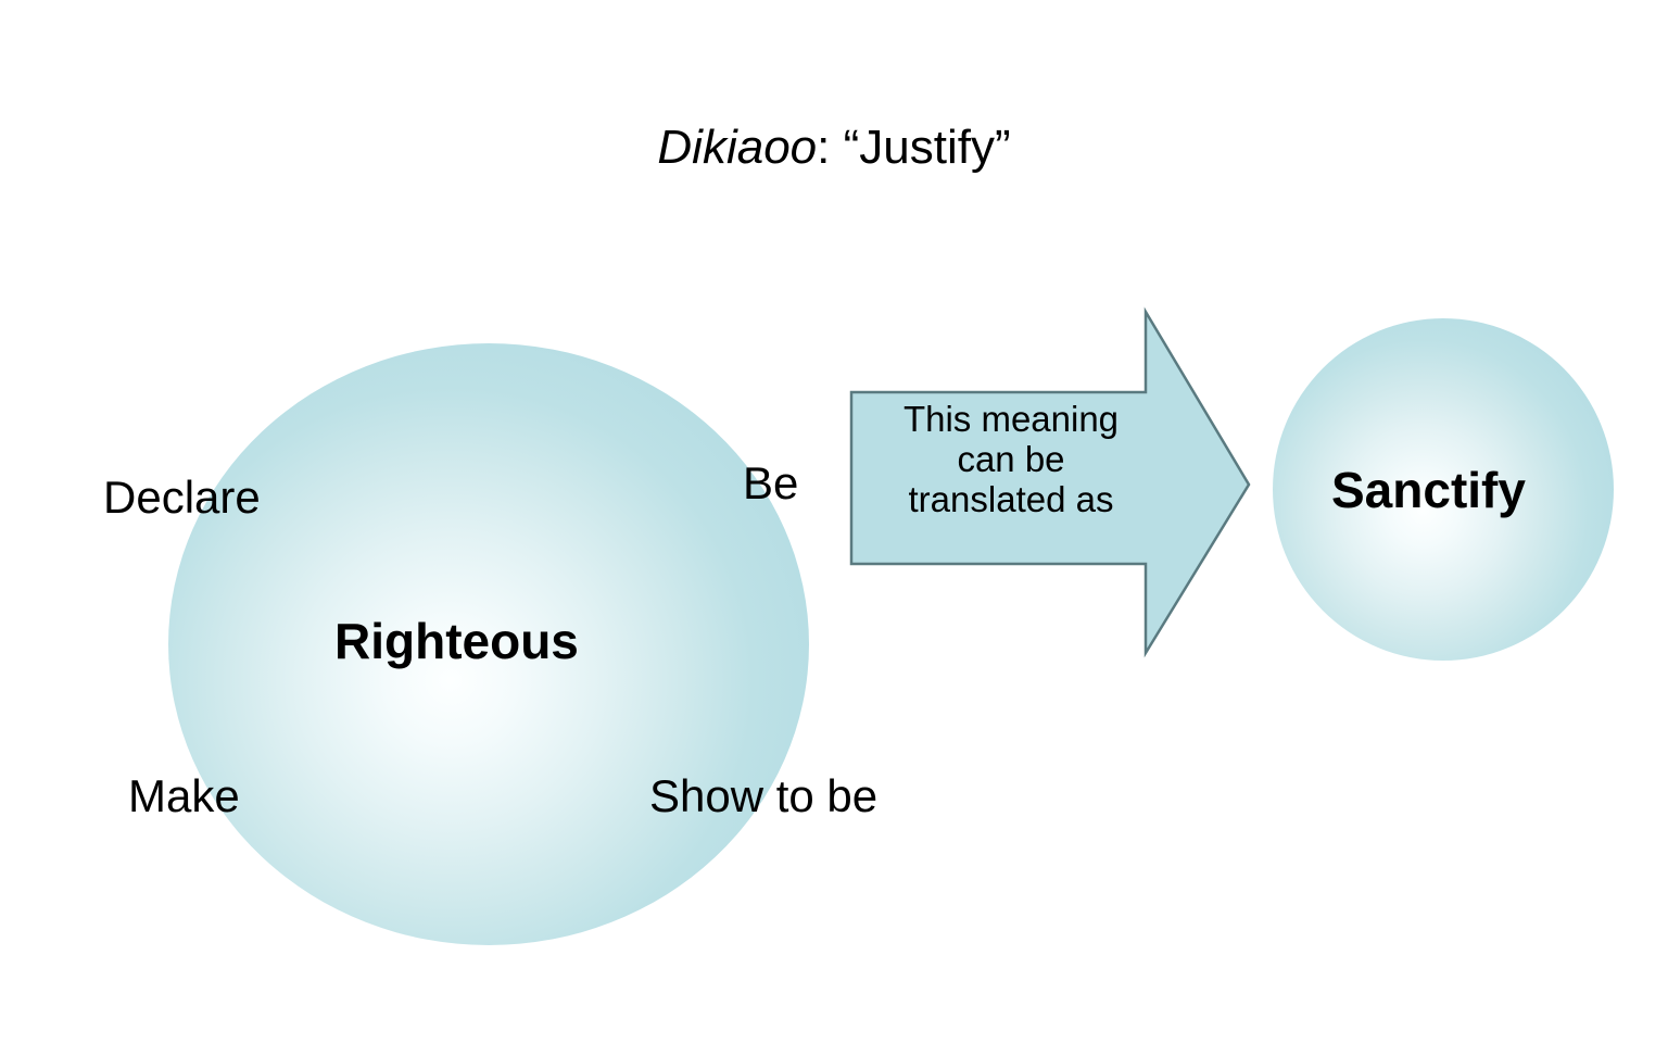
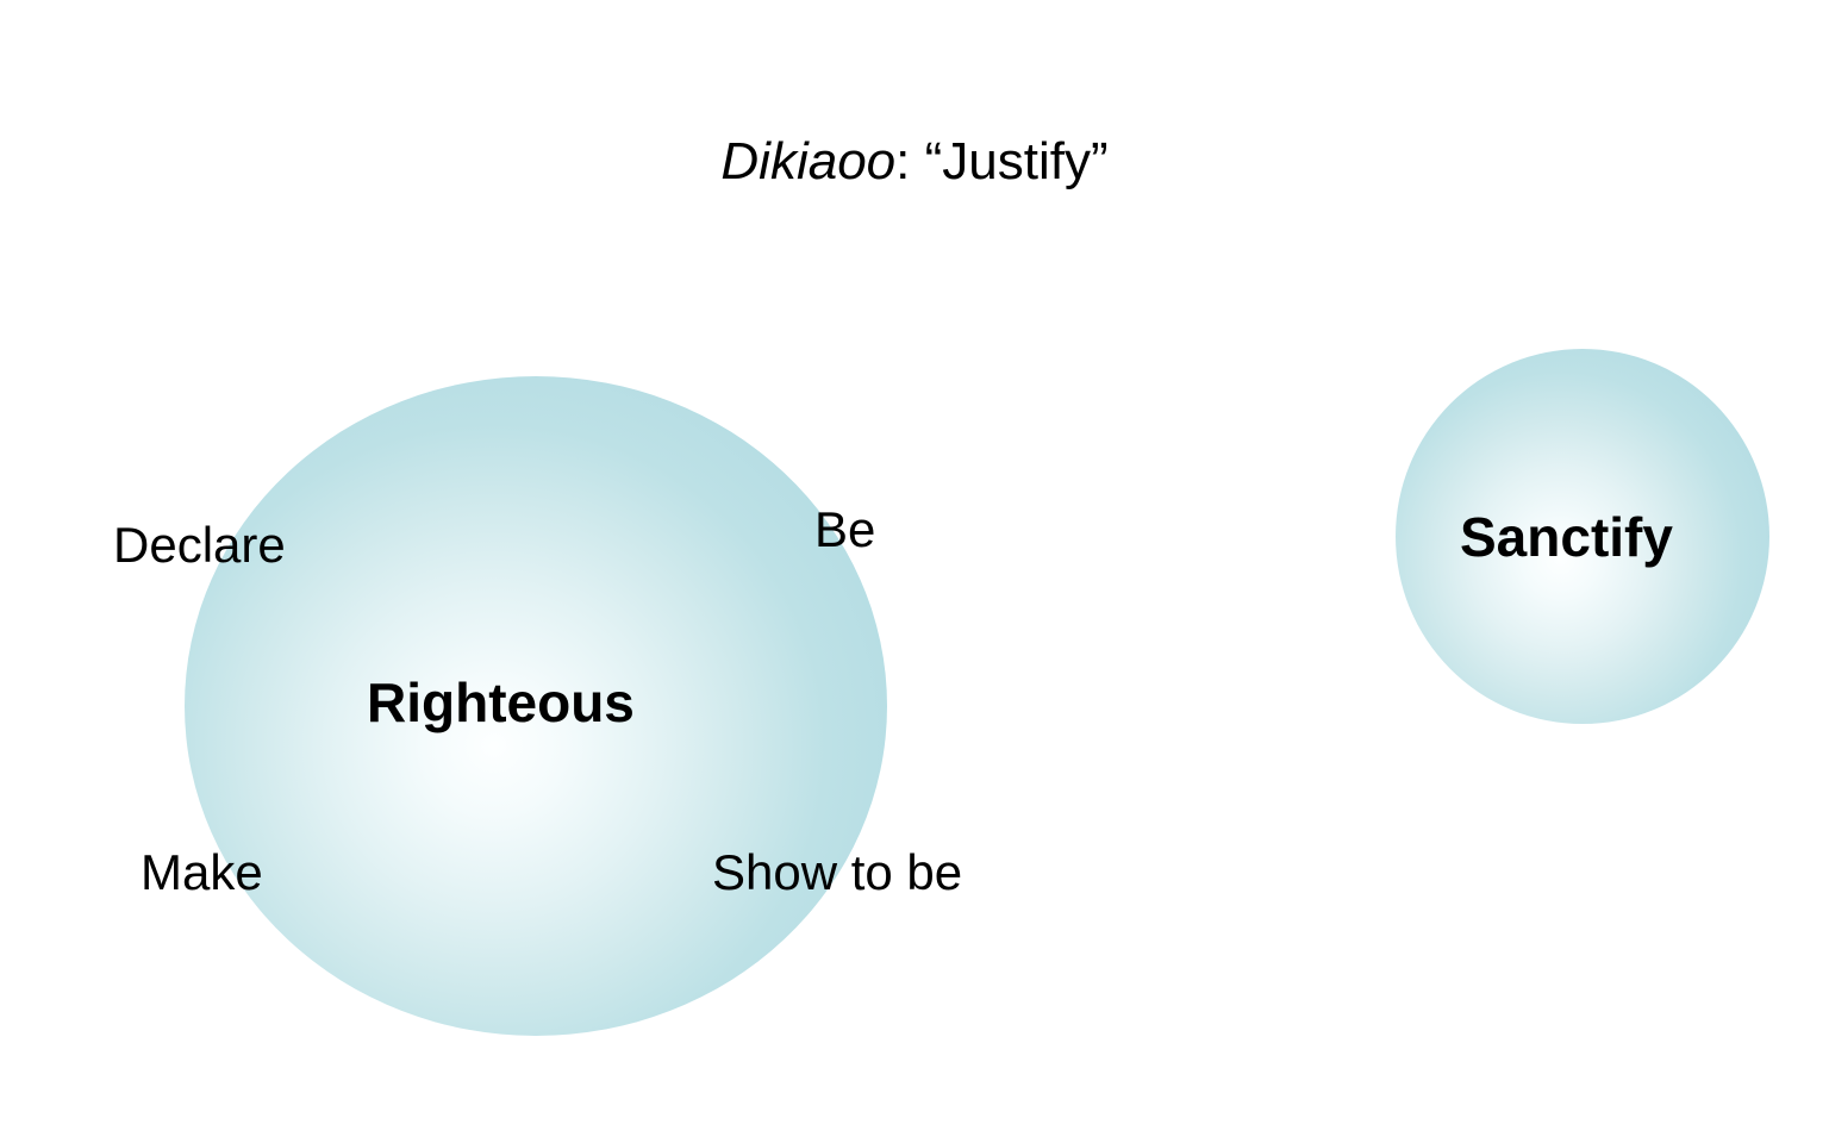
  Dikiaoo: “Justify”
- This meaning
- can be
- translated as
  Declare
  Be
  Make
  Show to be
  Righteous
  Sanctify
